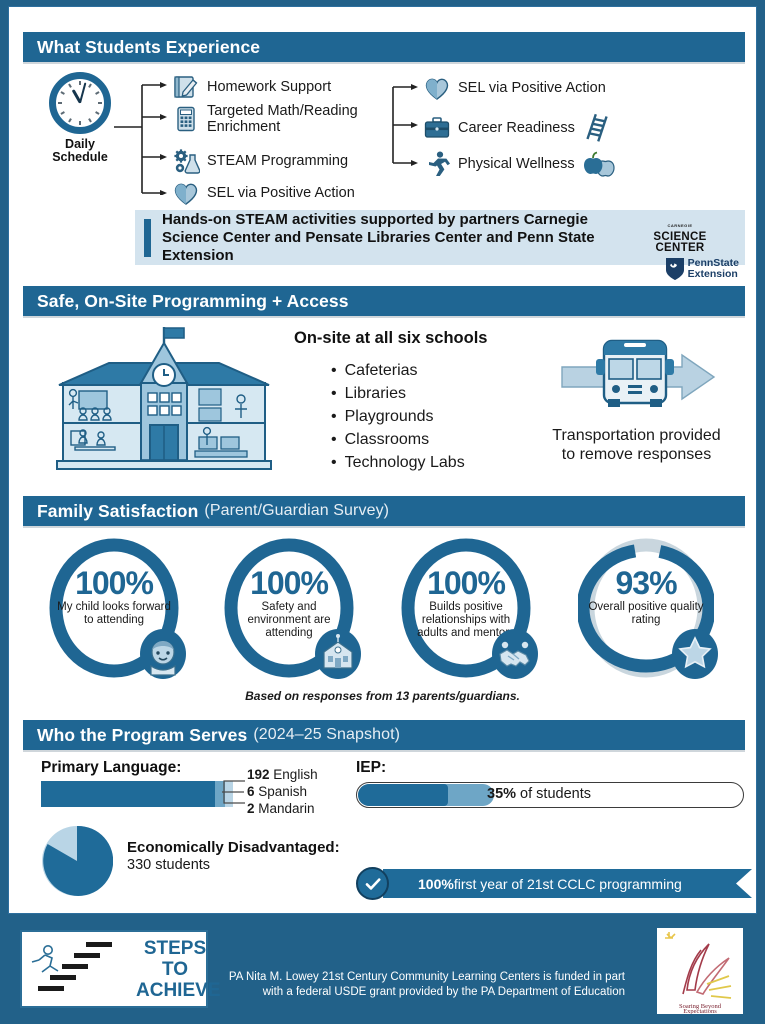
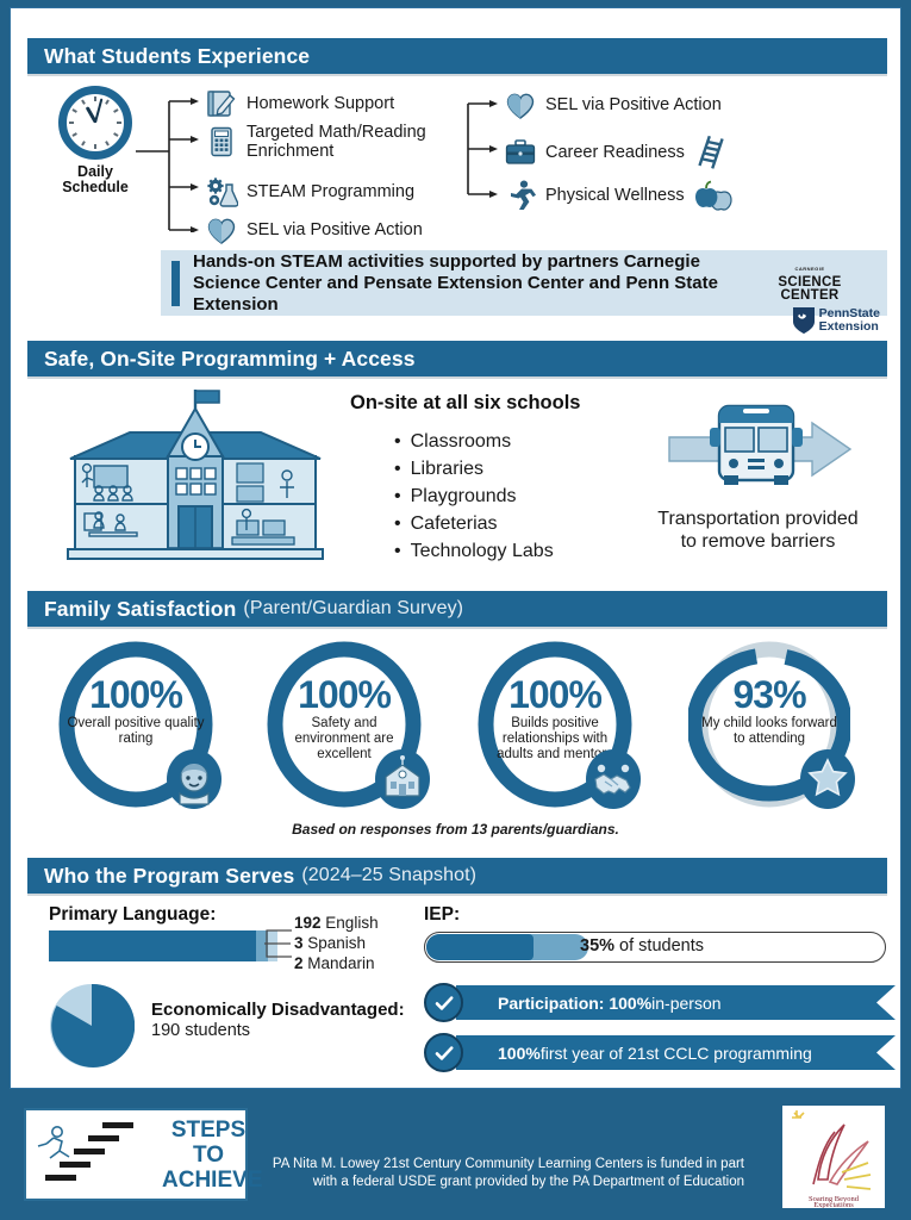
  What Students Experience
  Daily
  Schedule
  Homework Support
  Targeted Math/Reading Enrichment
  STEAM Programming
  SEL via Positive Action
  SEL via Positive Action
  Career Readiness
  Physical Wellness
- Hands-on STEAM activities supported by partners Carnegie Science Center and Pensate Libraries Center and Penn State Extension
+ Hands-on STEAM activities supported by partners Carnegie Science Center and Pensate Extension Center and Penn State Extension
  SCIENCE
  CENTER
  PennState
  Extension
  Safe, On-Site Programming + Access
  On-site at all six schools
- Cafeterias
+ Classrooms
  Libraries
  Playgrounds
- Classrooms
+ Cafeterias
  Technology Labs
- Transportation provided to remove responses
+ Transportation provided to remove barriers
  Family Satisfaction
  (Parent/Guardian Survey)
  100%
- My child looks forward to attending
+ Overall positive quality rating
  100%
- Safety and environment are attending
+ Safety and environment are excellent
  100%
  Builds positive relationships with adults and mento
  93%
- Overall positive quality rating
+ My child looks forward to attending
  Based on responses from 13 parents/guardians.
  Who the Program Serves
  (2024–25 Snapshot)
  Primary Language:
  192 English
- 6 Spanish
+ 3 Spanish
  2 Mandarin
  Economically Disadvantaged:
- 330 students
+ 190 students
  IEP:
  35% of students
+ Participation: 100%
+ in-person
  100%
  first year of 21st CCLC programming
  STEPS
  TO
  ACHIEVE
  PA Nita M. Lowey 21st Century Community Learning Centers is funded in part
  with a federal USDE grant provided by the PA Department of Education
